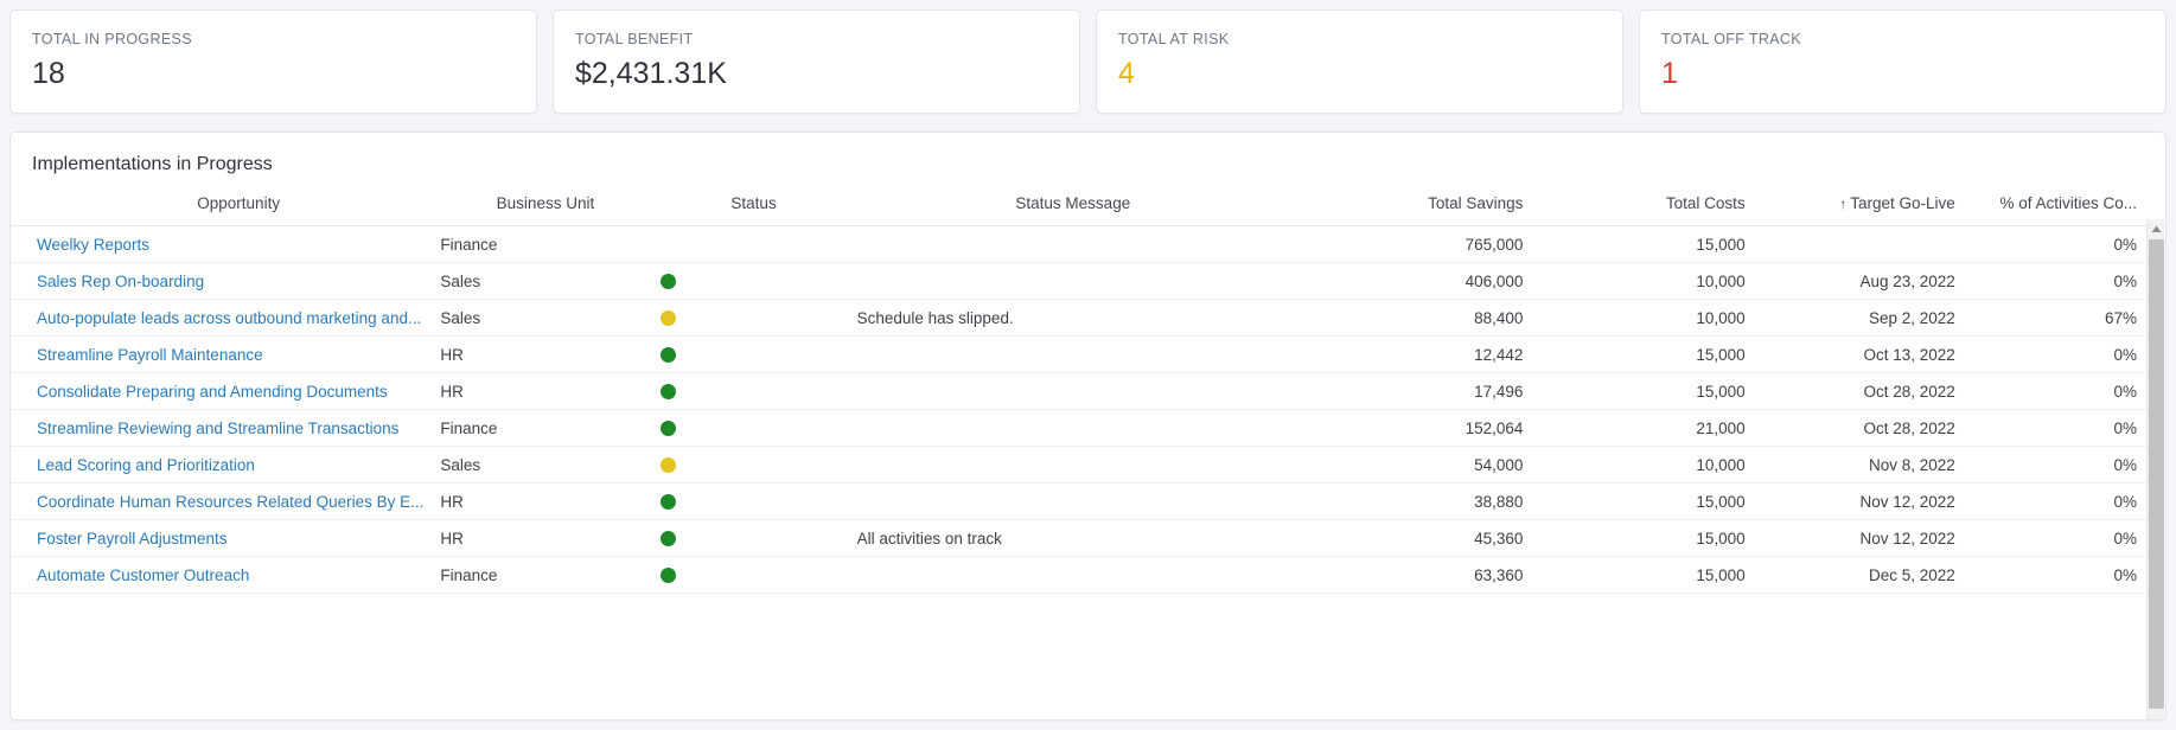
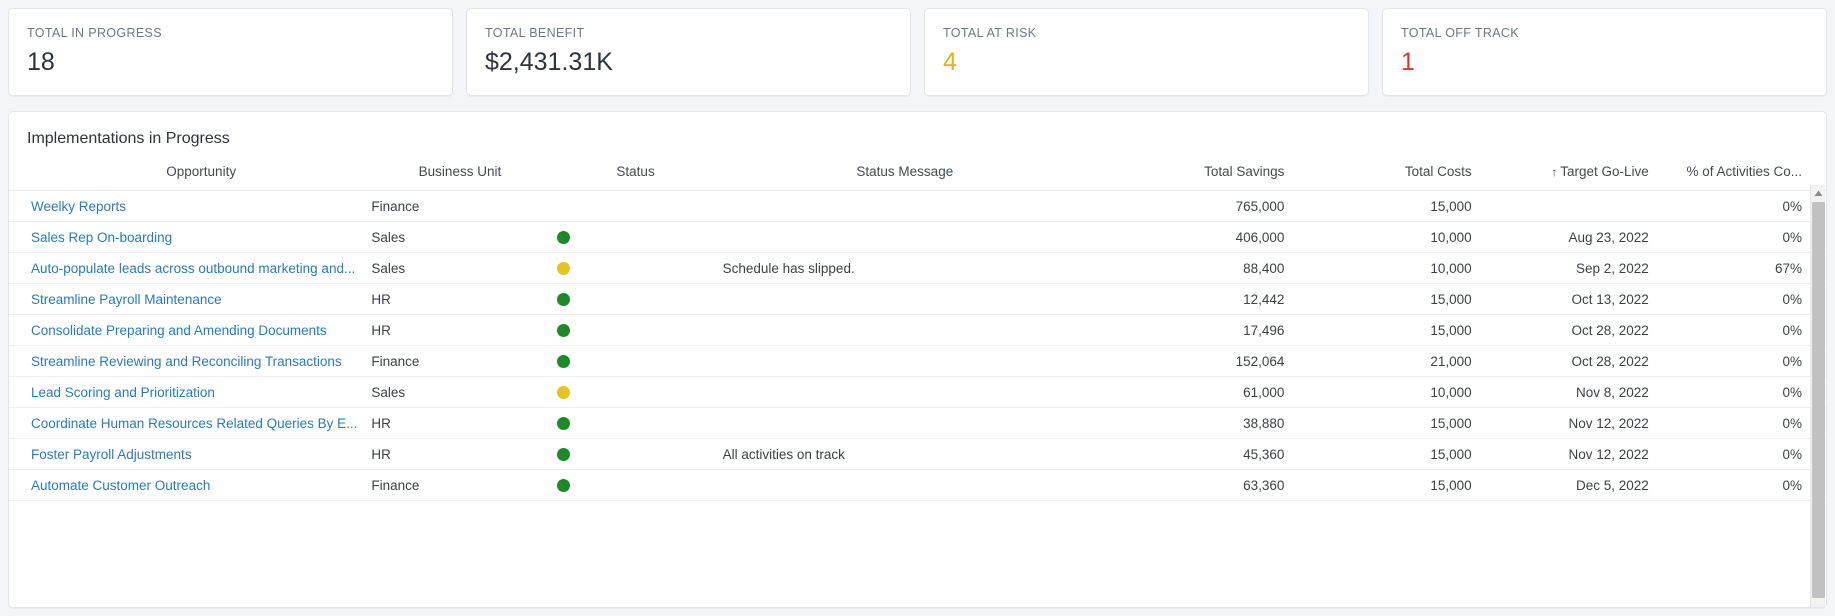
  TOTAL IN PROGRESS
  18
  TOTAL BENEFIT
  $2,431.31K
  TOTAL AT RISK
  4
  TOTAL OFF TRACK
  1
  Implementations in Progress
  Opportunity	Business Unit	Status	Status Message	Total Savings	Total Costs	↑ Target Go-Live	% of Activities Co...
  Weelky Reports	Finance			765,000	15,000		0%
  Sales Rep On-boarding	Sales			406,000	10,000	Aug 23, 2022	0%
  Auto-populate leads across outbound marketing and...	Sales		Schedule has slipped.	88,400	10,000	Sep 2, 2022	67%
  Streamline Payroll Maintenance	HR			12,442	15,000	Oct 13, 2022	0%
  Consolidate Preparing and Amending Documents	HR			17,496	15,000	Oct 28, 2022	0%
- Streamline Reviewing and Streamline Transactions	Finance			152,064	21,000	Oct 28, 2022	0%
+ Streamline Reviewing and Reconciling Transactions	Finance			152,064	21,000	Oct 28, 2022	0%
- Lead Scoring and Prioritization	Sales			54,000	10,000	Nov 8, 2022	0%
+ Lead Scoring and Prioritization	Sales			61,000	10,000	Nov 8, 2022	0%
  Coordinate Human Resources Related Queries By E...	HR			38,880	15,000	Nov 12, 2022	0%
  Foster Payroll Adjustments	HR		All activities on track	45,360	15,000	Nov 12, 2022	0%
  Automate Customer Outreach	Finance			63,360	15,000	Dec 5, 2022	0%
